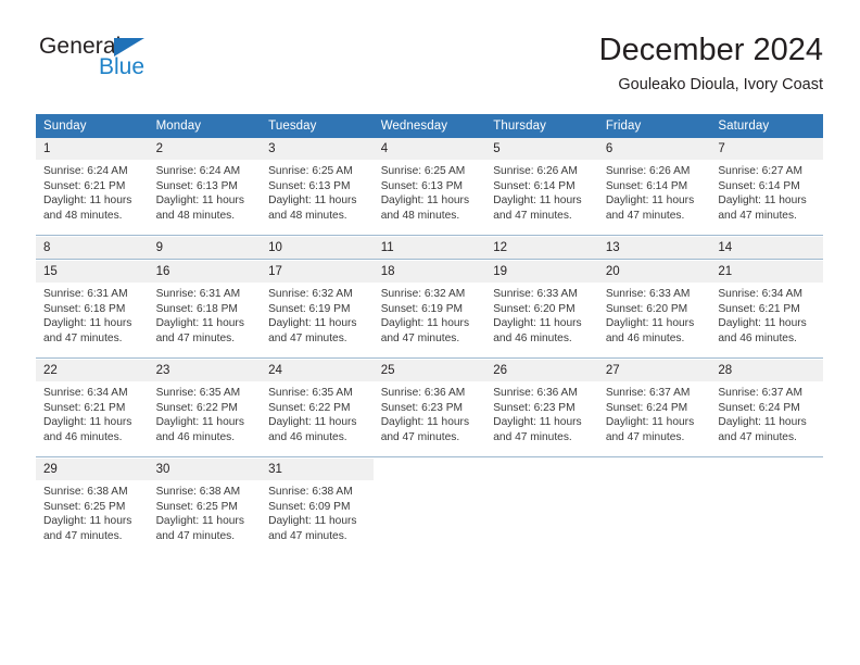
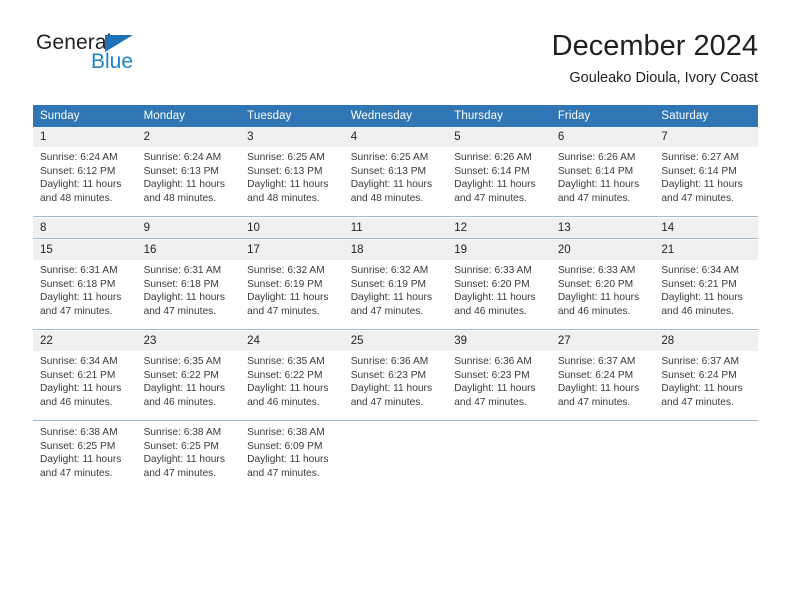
  General
  Blue
  December 2024
  Gouleako Dioula, Ivory Coast
  Sunday	Monday	Tuesday	Wednesday	Thursday	Friday	Saturday
  1	2	3	4	5	6	7
- Sunrise: 6:24 AM Sunset: 6:21 PM Daylight: 11 hours and 48 minutes.	Sunrise: 6:24 AM Sunset: 6:13 PM Daylight: 11 hours and 48 minutes.	Sunrise: 6:25 AM Sunset: 6:13 PM Daylight: 11 hours and 48 minutes.	Sunrise: 6:25 AM Sunset: 6:13 PM Daylight: 11 hours and 48 minutes.	Sunrise: 6:26 AM Sunset: 6:14 PM Daylight: 11 hours and 47 minutes.	Sunrise: 6:26 AM Sunset: 6:14 PM Daylight: 11 hours and 47 minutes.	Sunrise: 6:27 AM Sunset: 6:14 PM Daylight: 11 hours and 47 minutes.
+ Sunrise: 6:24 AM Sunset: 6:12 PM Daylight: 11 hours and 48 minutes.	Sunrise: 6:24 AM Sunset: 6:13 PM Daylight: 11 hours and 48 minutes.	Sunrise: 6:25 AM Sunset: 6:13 PM Daylight: 11 hours and 48 minutes.	Sunrise: 6:25 AM Sunset: 6:13 PM Daylight: 11 hours and 48 minutes.	Sunrise: 6:26 AM Sunset: 6:14 PM Daylight: 11 hours and 47 minutes.	Sunrise: 6:26 AM Sunset: 6:14 PM Daylight: 11 hours and 47 minutes.	Sunrise: 6:27 AM Sunset: 6:14 PM Daylight: 11 hours and 47 minutes.
  8	9	10	11	12	13	14
  15	16	17	18	19	20	21
  Sunrise: 6:31 AM Sunset: 6:18 PM Daylight: 11 hours and 47 minutes.	Sunrise: 6:31 AM Sunset: 6:18 PM Daylight: 11 hours and 47 minutes.	Sunrise: 6:32 AM Sunset: 6:19 PM Daylight: 11 hours and 47 minutes.	Sunrise: 6:32 AM Sunset: 6:19 PM Daylight: 11 hours and 47 minutes.	Sunrise: 6:33 AM Sunset: 6:20 PM Daylight: 11 hours and 46 minutes.	Sunrise: 6:33 AM Sunset: 6:20 PM Daylight: 11 hours and 46 minutes.	Sunrise: 6:34 AM Sunset: 6:21 PM Daylight: 11 hours and 46 minutes.
- 22	23	24	25	26	27	28
+ 22	23	24	25	39	27	28
  Sunrise: 6:34 AM Sunset: 6:21 PM Daylight: 11 hours and 46 minutes.	Sunrise: 6:35 AM Sunset: 6:22 PM Daylight: 11 hours and 46 minutes.	Sunrise: 6:35 AM Sunset: 6:22 PM Daylight: 11 hours and 46 minutes.	Sunrise: 6:36 AM Sunset: 6:23 PM Daylight: 11 hours and 47 minutes.	Sunrise: 6:36 AM Sunset: 6:23 PM Daylight: 11 hours and 47 minutes.	Sunrise: 6:37 AM Sunset: 6:24 PM Daylight: 11 hours and 47 minutes.	Sunrise: 6:37 AM Sunset: 6:24 PM Daylight: 11 hours and 47 minutes.
- 29	30	31
  Sunrise: 6:38 AM Sunset: 6:25 PM Daylight: 11 hours and 47 minutes.	Sunrise: 6:38 AM Sunset: 6:25 PM Daylight: 11 hours and 47 minutes.	Sunrise: 6:38 AM Sunset: 6:09 PM Daylight: 11 hours and 47 minutes.
